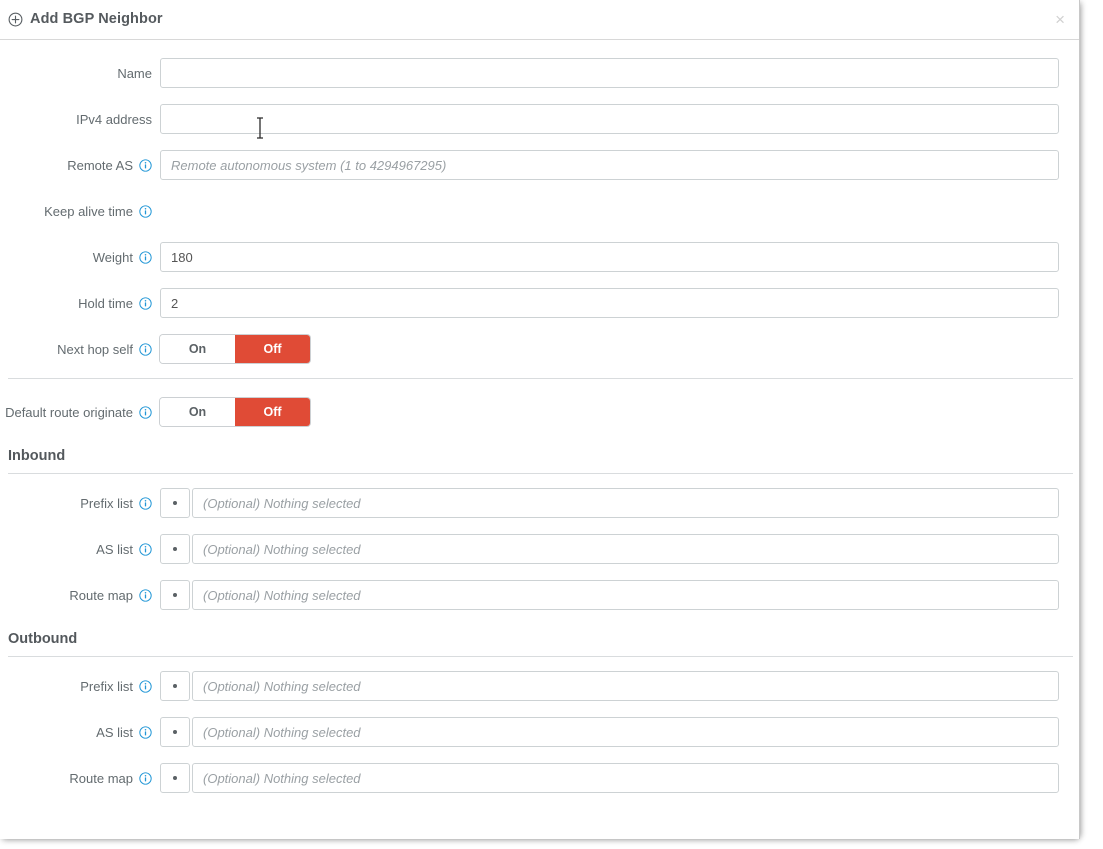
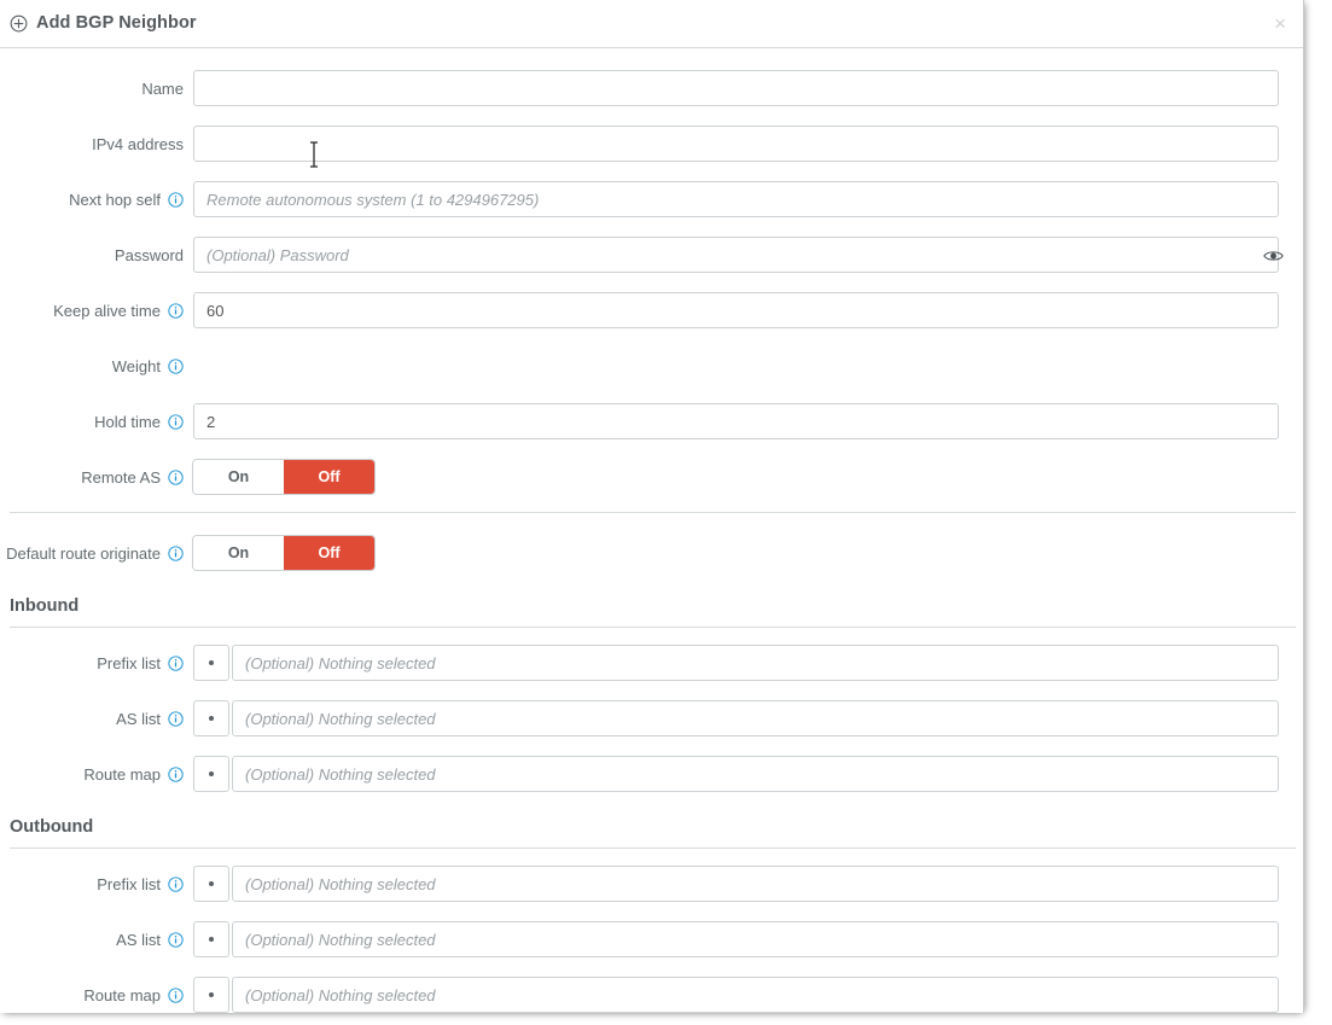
  Add BGP Neighbor
  ×
  Name
  IPv4 address
- Remote AS
+ Next hop self
  Remote autonomous system (1 to 4294967295)
+ Password
+ (Optional) Password
  Keep alive time
+ 60
  Weight
- 180
  Hold time
  2
- Next hop self
+ Remote AS
  On
  Off
  Default route originate
  On
  Off
  Inbound
  Prefix list
  (Optional) Nothing selected
  AS list
  (Optional) Nothing selected
  Route map
  (Optional) Nothing selected
  Outbound
  Prefix list
  (Optional) Nothing selected
  AS list
  (Optional) Nothing selected
  Route map
  (Optional) Nothing selected
